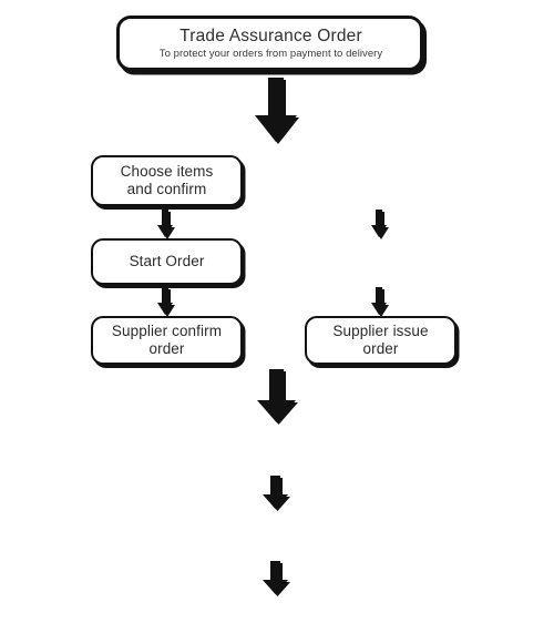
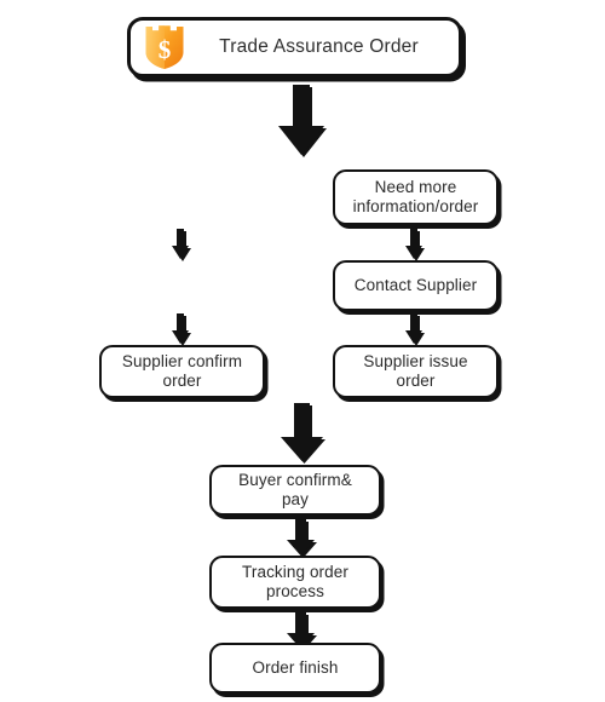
+ $
  Trade Assurance Order
- To protect your orders from payment to delivery
- Choose items
- and confirm
- Start Order
  Supplier confirm
  order
+ Need more
+ information/order
+ Contact Supplier
  Supplier issue
  order
+ Buyer confirm&
+ pay
+ Tracking order
+ process
+ Order finish
